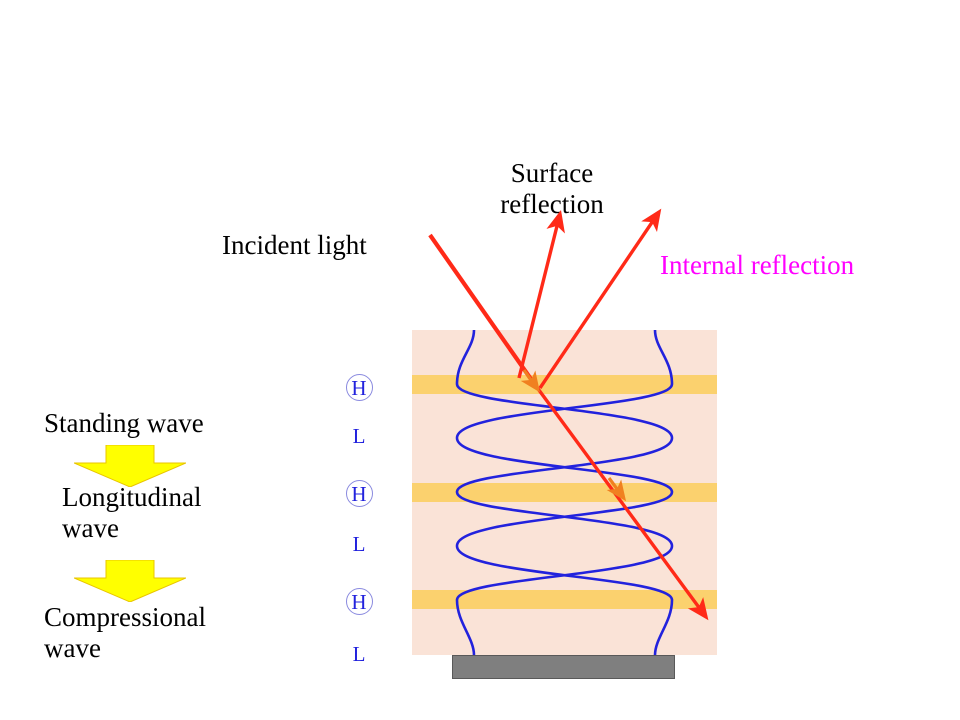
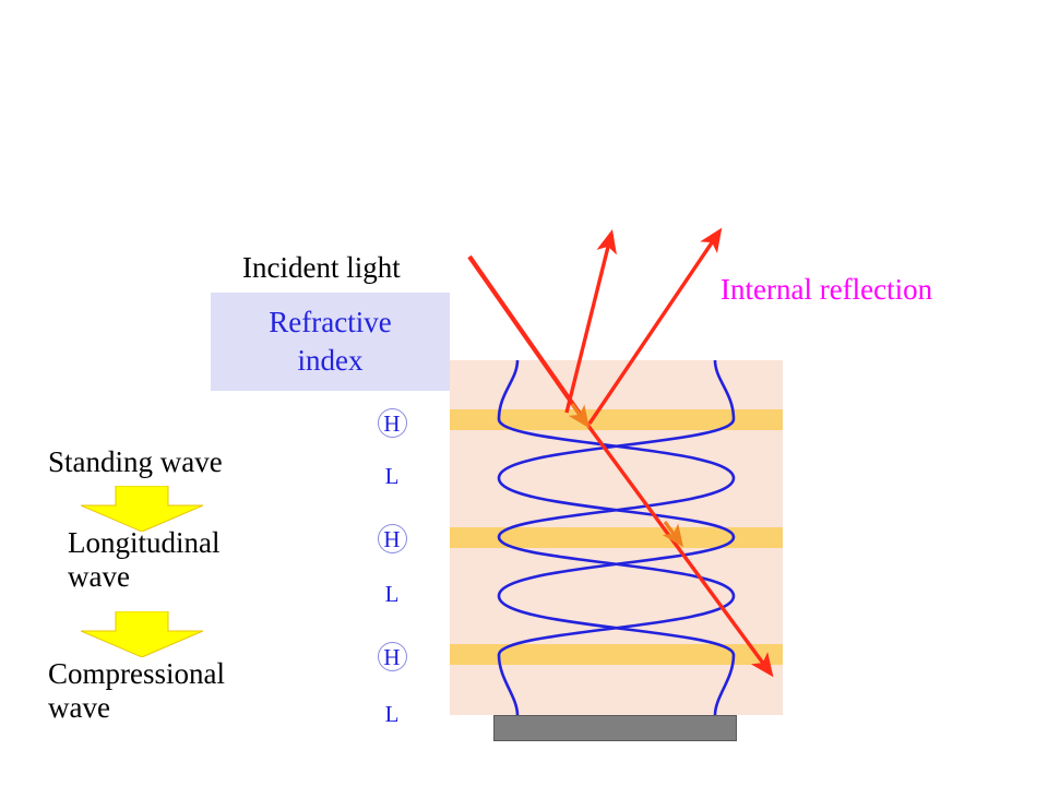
+ Refractive
+ index
  Incident light
- Surface
- reflection
  Internal reflection
  Standing wave
  Longitudinal
  wave
  Compressional
  wave
  H
  L
  H
  L
  H
  L
